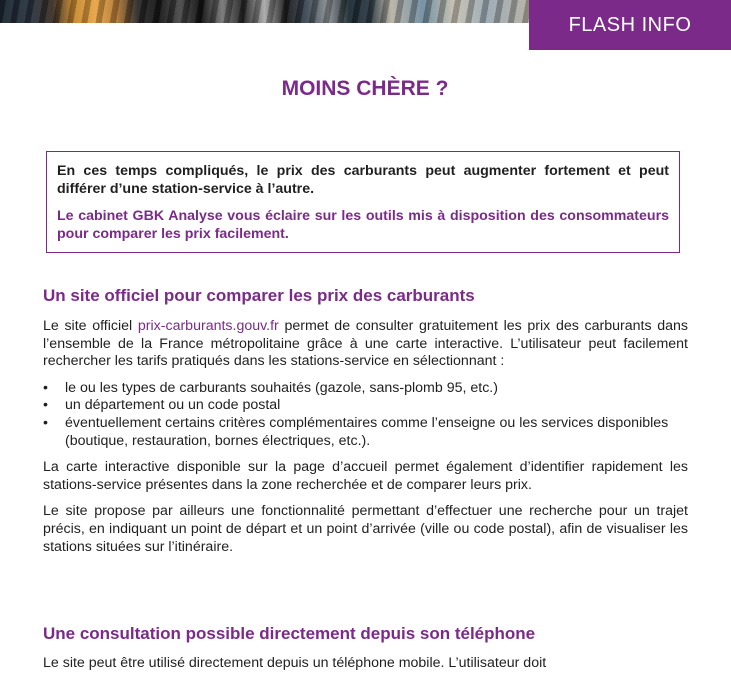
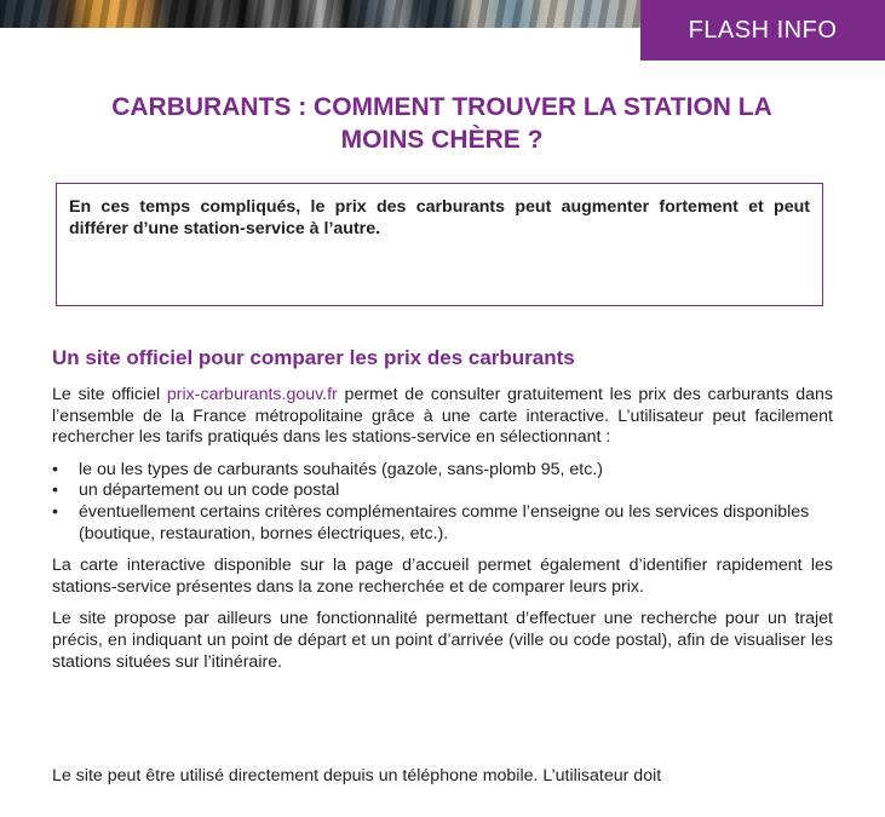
  FLASH INFO
+ CARBURANTS : COMMENT TROUVER LA STATION LA
  MOINS CHÈRE ?
  En ces temps compliqués, le prix des carburants peut augmenter fortement et peut différer d’une station-service à l’autre.
- Le cabinet GBK Analyse vous éclaire sur les outils mis à disposition des consommateurs pour comparer les prix facilement.
  Un site officiel pour comparer les prix des carburants
  Le site officiel prix-carburants.gouv.fr permet de consulter gratuitement les prix des carburants dans l’ensemble de la France métropolitaine grâce à une carte interactive. L’utilisateur peut facilement rechercher les tarifs pratiqués dans les stations-service en sélectionnant :
  •
  le ou les types de carburants souhaités (gazole, sans-plomb 95, etc.)
  •
  un département ou un code postal
  •
  éventuellement certains critères complémentaires comme l’enseigne ou les services disponibles (boutique, restauration, bornes électriques, etc.).
  La carte interactive disponible sur la page d’accueil permet également d’identifier rapidement les stations-service présentes dans la zone recherchée et de comparer leurs prix.
  Le site propose par ailleurs une fonctionnalité permettant d’effectuer une recherche pour un trajet précis, en indiquant un point de départ et un point d’arrivée (ville ou code postal), afin de visualiser les stations situées sur l’itinéraire.
- Une consultation possible directement depuis son téléphone
  Le site peut être utilisé directement depuis un téléphone mobile. L’utilisateur doit
